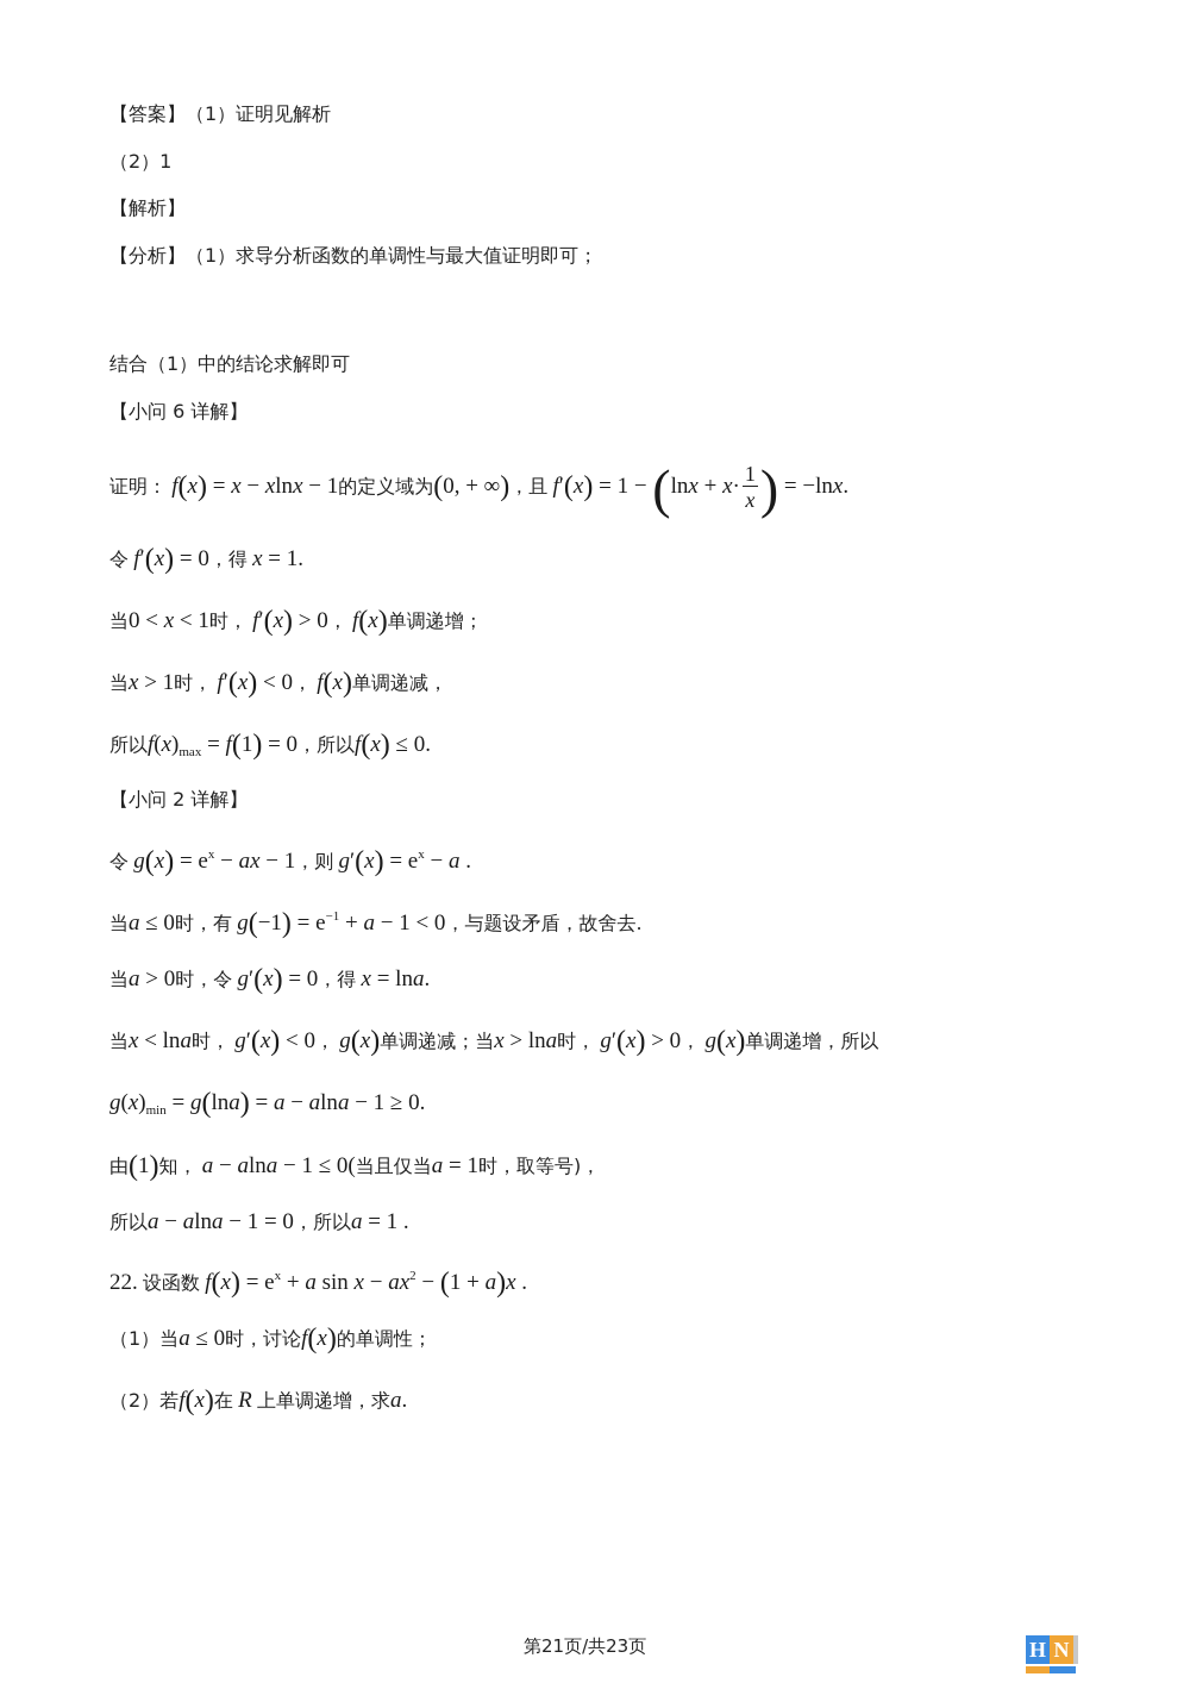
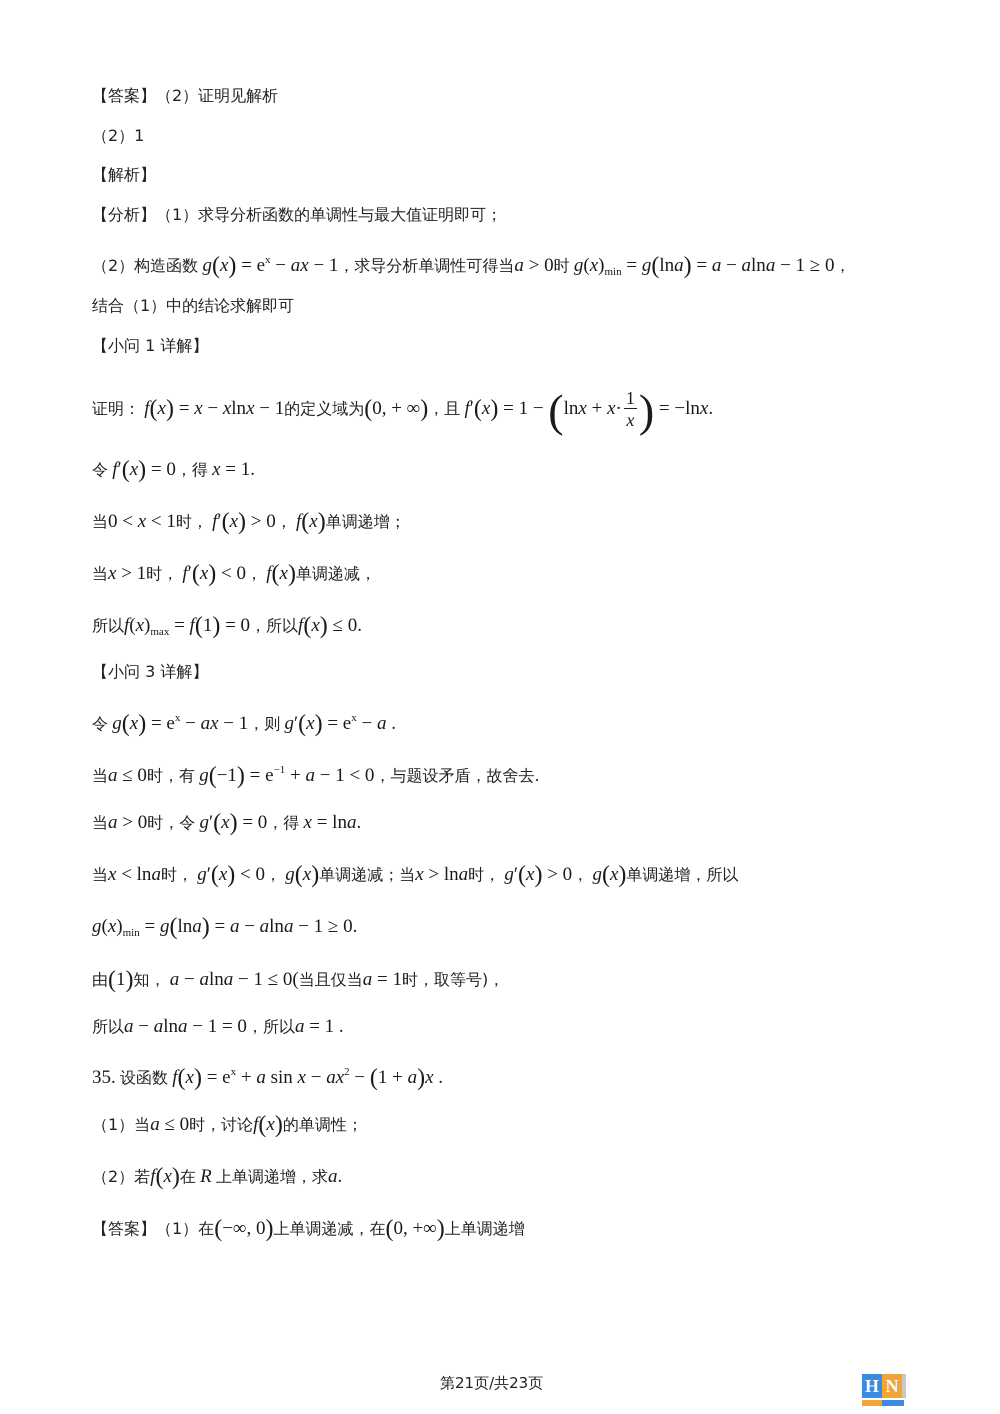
- 【答案】（1）证明见解析
+ 【答案】（2）证明见解析
  （2）1
  【解析】
  【分析】（1）求导分析函数的单调性与最大值证明即可；
+ （2）构造函数 g(x) = ex − ax − 1，求导分析单调性可得当a > 0时 g(x)min = g(lna) = a − alna − 1 ≥ 0，
  结合（1）中的结论求解即可
- 【小问 6 详解】
+ 【小问 1 详解】
  证明： f(x) = x − xlnx − 1的定义域为(0, + ∞)，且 f′(x) = 1 − (lnx + x·
  1
  x
  ) = −lnx.
  令 f′(x) = 0，得 x = 1.
  当0 < x < 1时， f′(x) > 0， f(x)单调递增；
  当x > 1时， f′(x) < 0， f(x)单调递减，
  所以f(x)max = f(1) = 0，所以f(x) ≤ 0.
- 【小问 2 详解】
+ 【小问 3 详解】
  令 g(x) = ex − ax − 1，则 g′(x) = ex − a .
  当a ≤ 0时，有 g(−1) = e−1 + a − 1 < 0，与题设矛盾，故舍去.
  当a > 0时，令 g′(x) = 0，得 x = lna.
  当x < lna时， g′(x) < 0， g(x)单调递减；当x > lna时， g′(x) > 0， g(x)单调递增，所以
  g(x)min = g(lna) = a − alna − 1 ≥ 0.
  由(1)知， a − alna − 1 ≤ 0(当且仅当a = 1时，取等号)，
  所以a − alna − 1 = 0，所以a = 1 .
- 22. 设函数 f(x) = ex + a sin x − ax2 − (1 + a)x .
+ 35. 设函数 f(x) = ex + a sin x − ax2 − (1 + a)x .
  （1）当a ≤ 0时，讨论f(x)的单调性；
  （2）若f(x)在 R 上单调递增，求a.
+ 【答案】（1）在(−∞, 0)上单调递减，在(0, +∞)上单调递增
  第21页/共23页
  H
  N
